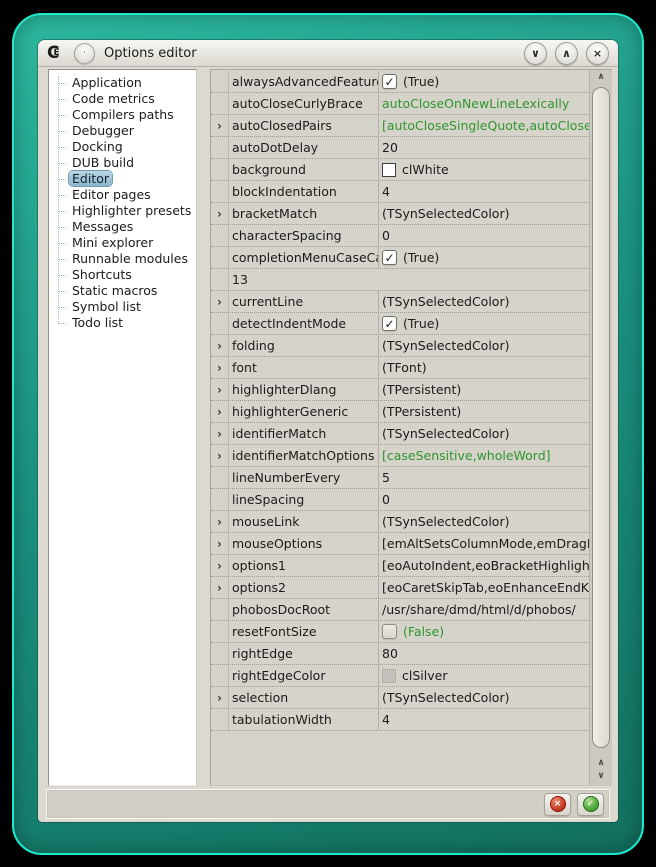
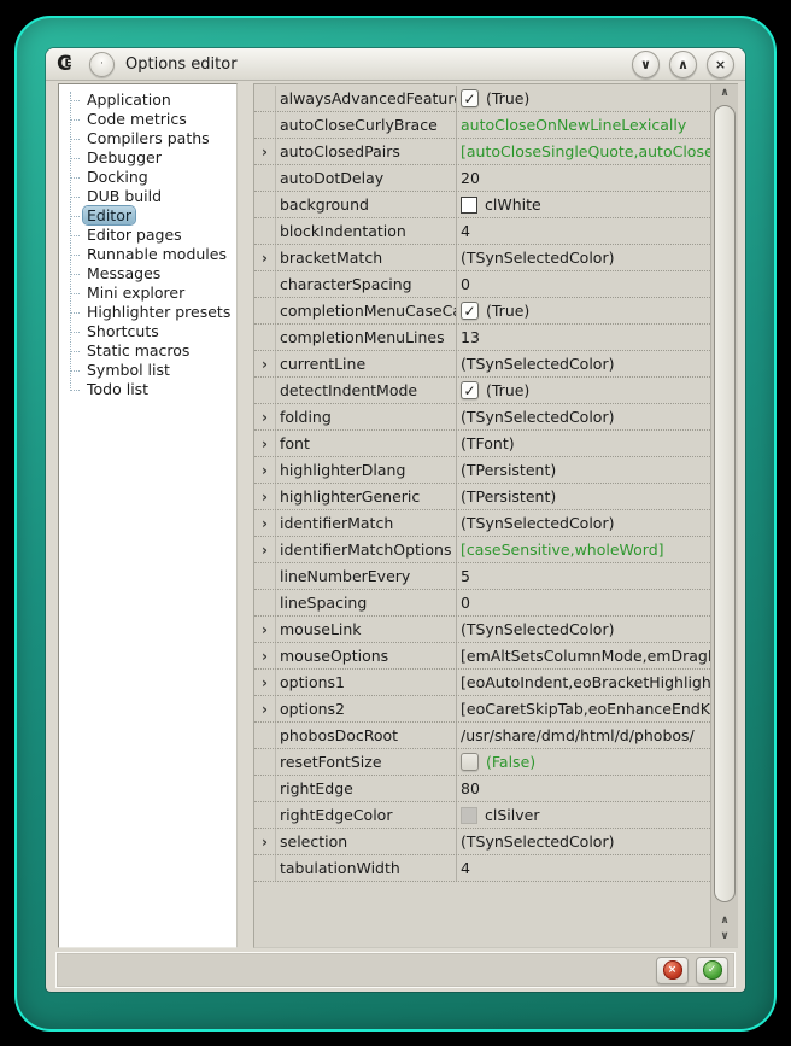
  C
  E
  ·
  Options editor
  ∨
  ∧
  ×
  Application
  Code metrics
  Compilers paths
  Debugger
  Docking
  DUB build
  Editor
  Editor pages
- Highlighter presets
+ Runnable modules
  Messages
  Mini explorer
- Runnable modules
+ Highlighter presets
  Shortcuts
  Static macros
  Symbol list
  Todo list
  alwaysAdvancedFeatur
  ✓
  (True)
  autoCloseCurlyBrace
  autoCloseOnNewLineLexically
  ›
  autoClosedPairs
  [autoCloseSingleQuote,autoClose
  autoDotDelay
  20
  background
  clWhite
  blockIndentation
  4
  ›
  bracketMatch
  (TSynSelectedColor)
  characterSpacing
  0
  completionMenuCaseC
  ✓
  (True)
+ completionMenuLines
  13
  ›
  currentLine
  (TSynSelectedColor)
  detectIndentMode
  ✓
  (True)
  ›
  folding
  (TSynSelectedColor)
  ›
  font
  (TFont)
  ›
  highlighterDlang
  (TPersistent)
  ›
  highlighterGeneric
  (TPersistent)
  ›
  identifierMatch
  (TSynSelectedColor)
  ›
  identifierMatchOptions
  [caseSensitive,wholeWord]
  lineNumberEvery
  5
  lineSpacing
  0
  ›
  mouseLink
  (TSynSelectedColor)
  ›
  mouseOptions
  [emAltSetsColumnMode,emDrag
  ›
  options1
  [eoAutoIndent,eoBracketHighligh
  ›
  options2
  [eoCaretSkipTab,eoEnhanceEndK
  phobosDocRoot
  /usr/share/dmd/html/d/phobos/
  resetFontSize
  (False)
  rightEdge
  80
  rightEdgeColor
  clSilver
  ›
  selection
  (TSynSelectedColor)
  tabulationWidth
  4
  ∧
  ∧
  ∨
  ×
  ✓
